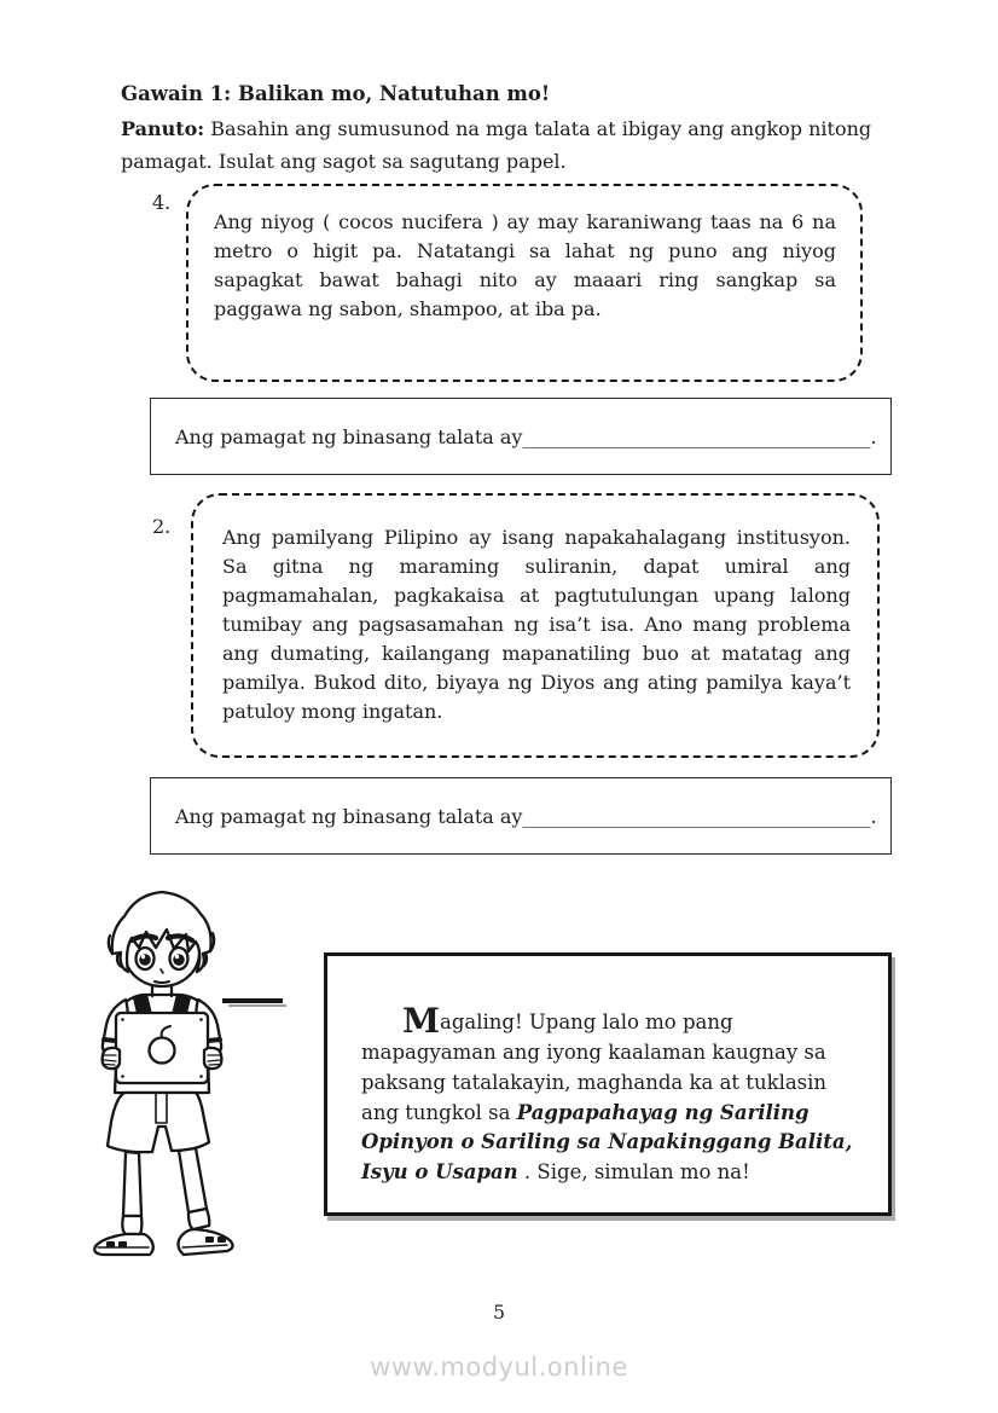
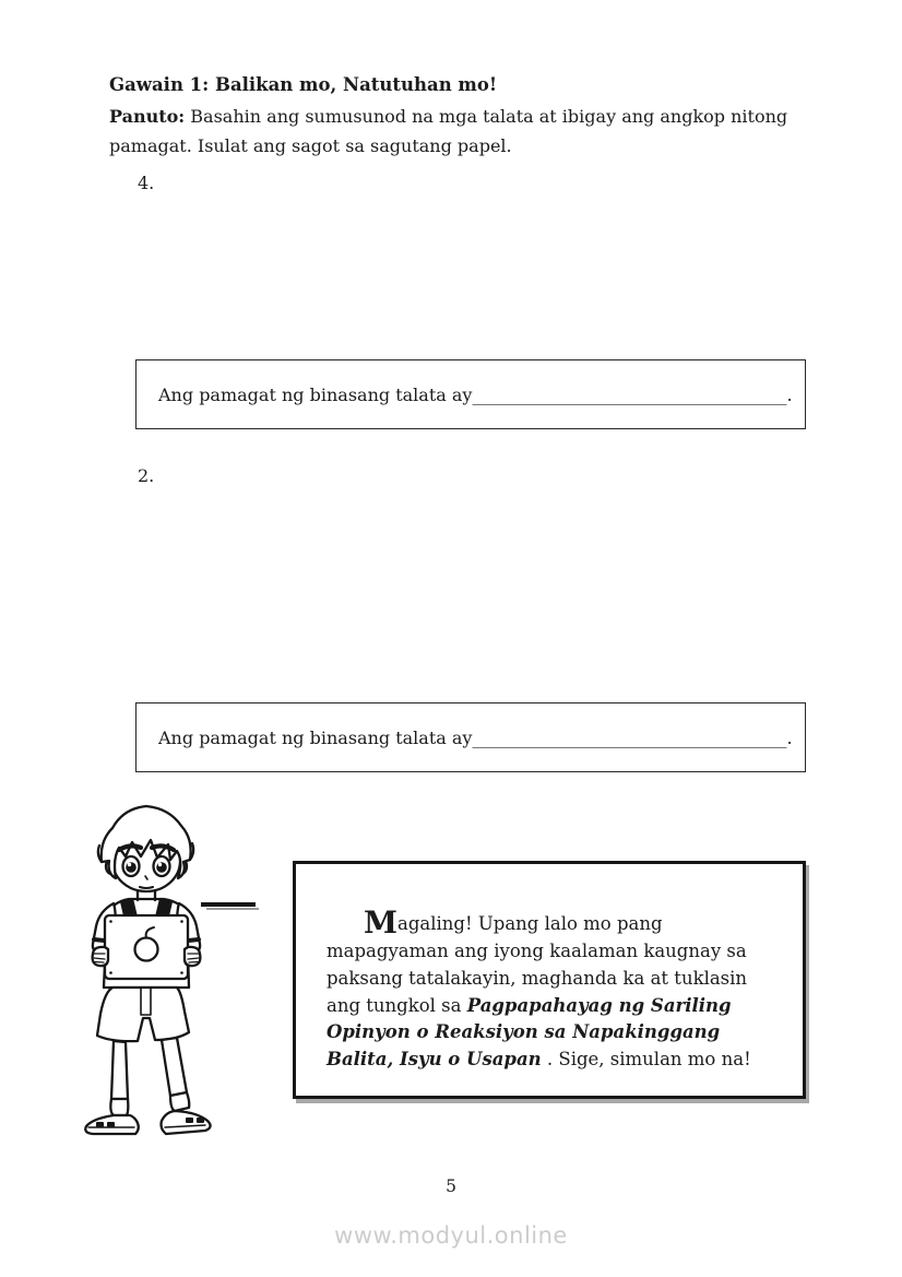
  Gawain 1: Balikan mo, Natutuhan mo!
  Panuto: Basahin ang sumusunod na mga talata at ibigay ang angkop nitong pamagat. Isulat ang sagot sa sagutang papel.
  4.
- Ang niyog ( cocos nucifera ) ay may karaniwang taas na 6 na metro o higit pa. Natatangi sa lahat ng puno ang niyog sapagkat bawat bahagi nito ay maaari ring sangkap sa paggawa ng sabon, shampoo, at iba pa.
  Ang pamagat ng binasang talata ay
  ____________________________________
  .
  2.
- Ang pamilyang Pilipino ay isang napakahalagang institusyon. Sa gitna ng maraming suliranin, dapat umiral ang pagmamahalan, pagkakaisa at pagtutulungan upang lalong tumibay ang pagsasamahan ng isa’t isa. Ano mang problema ang dumating, kailangang mapanatiling buo at matatag ang pamilya. Bukod dito, biyaya ng Diyos ang ating pamilya kaya’t patuloy mong ingatan.
  Ang pamagat ng binasang talata ay
  ____________________________________
  .
- Magaling! Upang lalo mo pang mapagyaman ang iyong kaalaman kaugnay sa paksang tatalakayin, maghanda ka at tuklasin ang tungkol sa Pagpapahayag ng Sariling Opinyon o Sariling sa Napakinggang Balita, Isyu o Usapan . Sige, simulan mo na!
+ Magaling! Upang lalo mo pang mapagyaman ang iyong kaalaman kaugnay sa paksang tatalakayin, maghanda ka at tuklasin ang tungkol sa Pagpapahayag ng Sariling Opinyon o Reaksiyon sa Napakinggang Balita, Isyu o Usapan . Sige, simulan mo na!
  5
  www.modyul.online
